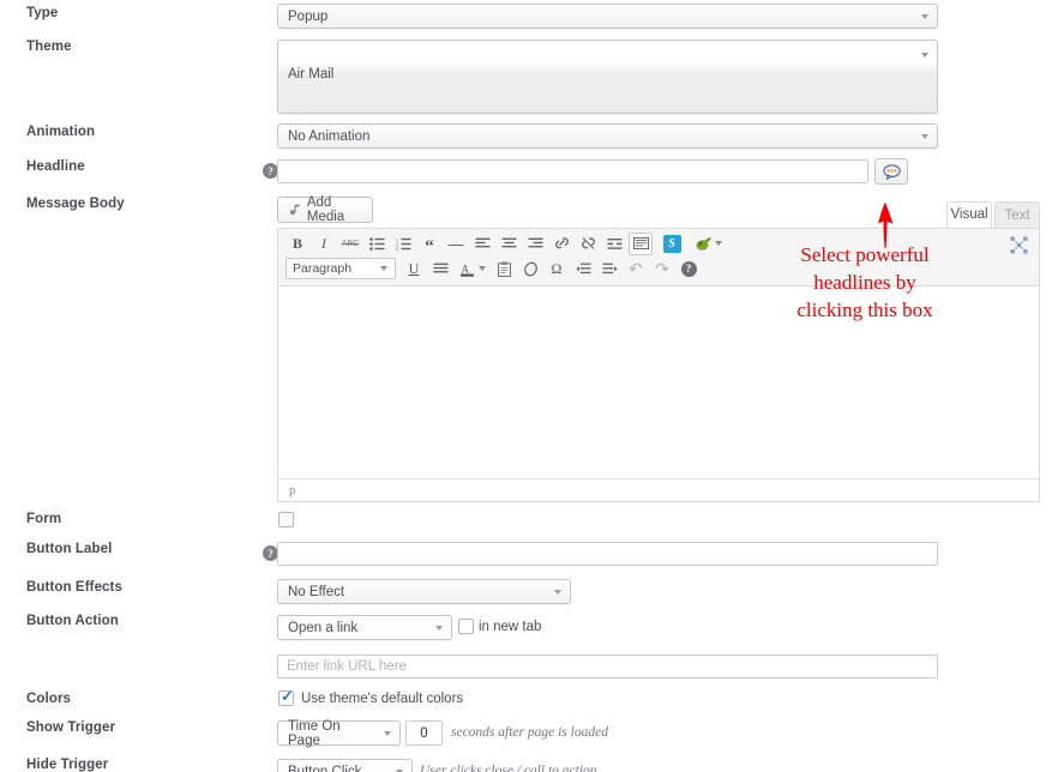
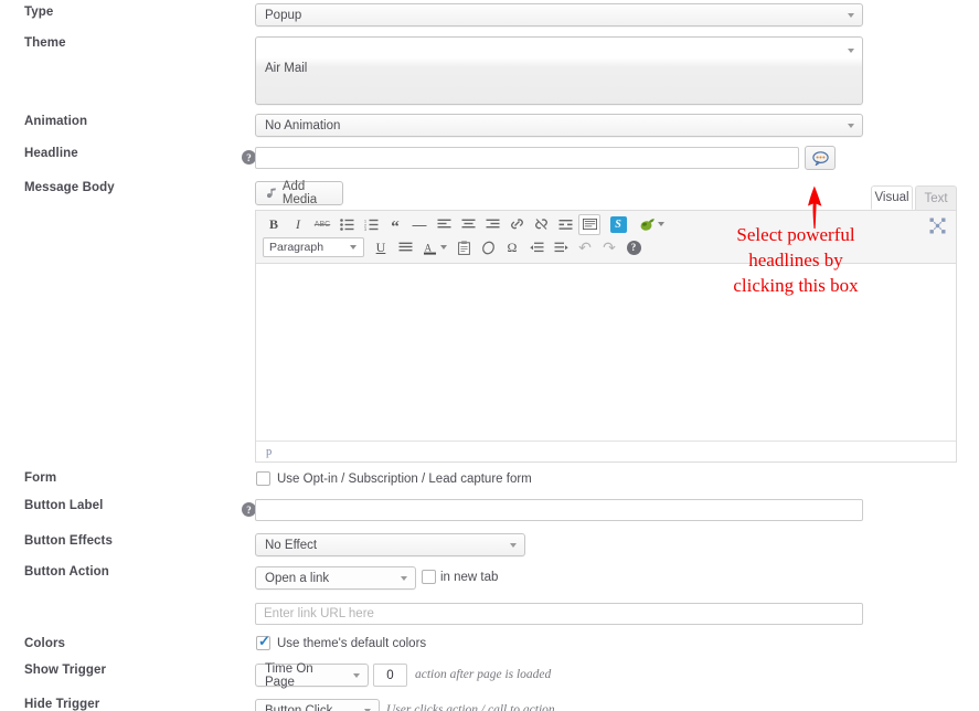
  Type
  Theme
  Animation
  Headline
  Message Body
  Form
  Button Label
  Button Effects
  Button Action
  Colors
  Show Trigger
  Hide Trigger
  Popup
  Air Mail
  No Animation
  ?
  Add Media
  Visual
  Text
  B
  I
  “
  —
  S
  Paragraph
  U
  A
  Ω
  ↶
  ↷
  ?
  p
+ Use Opt-in / Subscription / Lead capture form
  ?
  No Effect
  Open a link
  in new tab
  Enter link URL here
  ✓
  Use theme's default colors
  Time On Page
  0
- seconds after page is loaded
+ action after page is loaded
- User clicks close / call to action
+ User clicks action / call to action
  Select powerful
  headlines by
  clicking this box
